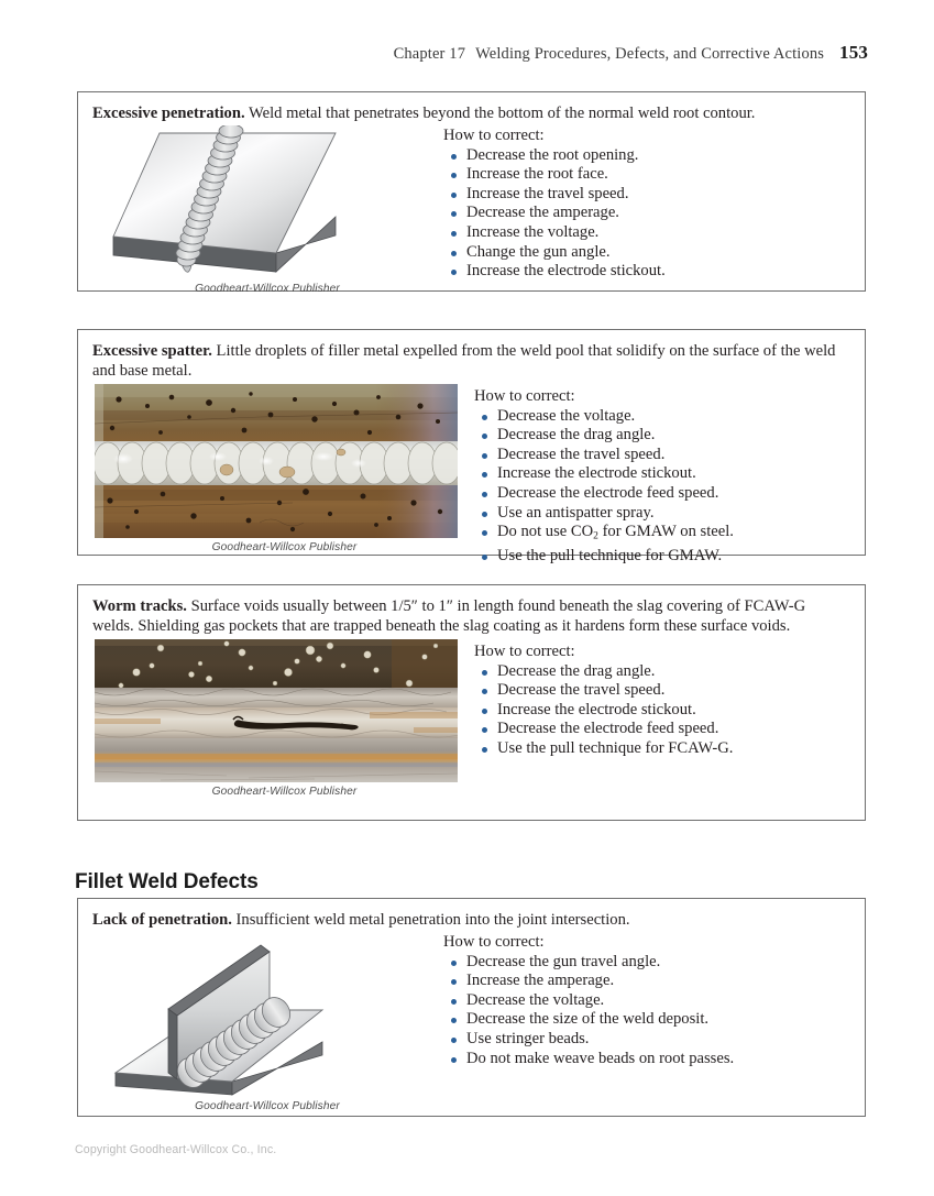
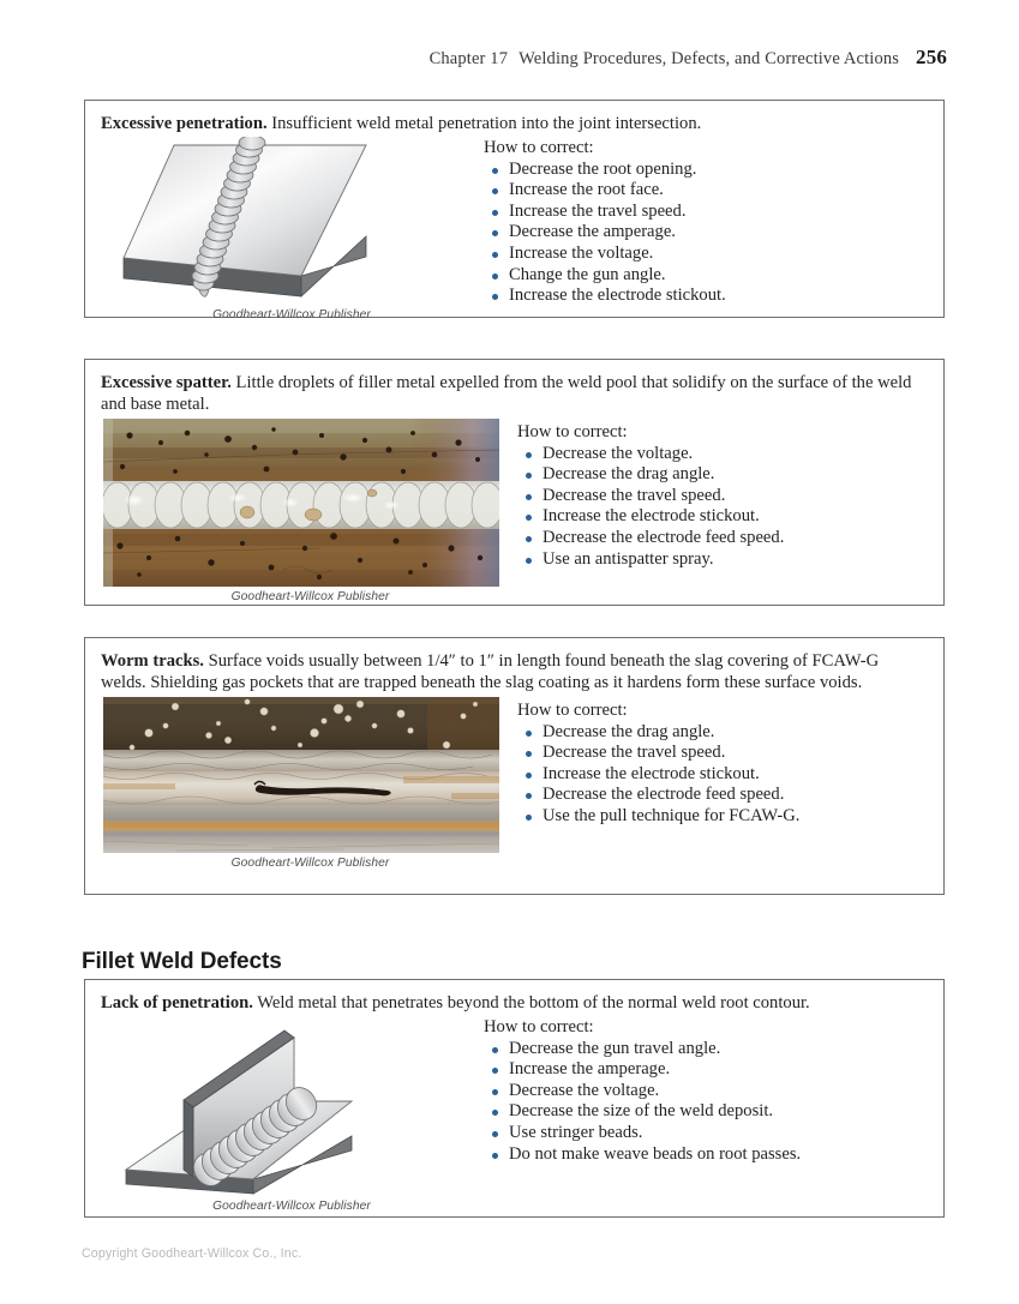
- Chapter 17 Welding Procedures, Defects, and Corrective Actions 153
+ Chapter 17 Welding Procedures, Defects, and Corrective Actions 256
- Excessive penetration. Weld metal that penetrates beyond the bottom of the normal weld root contour.
+ Excessive penetration. Insufficient weld metal penetration into the joint intersection.
  Goodheart-Willcox Publisher
  How to correct:
  Decrease the root opening.
  Increase the root face.
  Increase the travel speed.
  Decrease the amperage.
  Increase the voltage.
  Change the gun angle.
  Increase the electrode stickout.
  Excessive spatter. Little droplets of filler metal expelled from the weld pool that solidify on the surface of the weld and base metal.
  Goodheart-Willcox Publisher
  How to correct:
  Decrease the voltage.
  Decrease the drag angle.
  Decrease the travel speed.
  Increase the electrode stickout.
  Decrease the electrode feed speed.
  Use an antispatter spray.
- Do not use CO2 for GMAW on steel.
- Use the pull technique for GMAW.
- Worm tracks. Surface voids usually between 1/5″ to 1″ in length found beneath the slag covering of FCAW-G welds. Shielding gas pockets that are trapped beneath the slag coating as it hardens form these surface voids.
+ Worm tracks. Surface voids usually between 1/4″ to 1″ in length found beneath the slag covering of FCAW-G welds. Shielding gas pockets that are trapped beneath the slag coating as it hardens form these surface voids.
  Goodheart-Willcox Publisher
  How to correct:
  Decrease the drag angle.
  Decrease the travel speed.
  Increase the electrode stickout.
  Decrease the electrode feed speed.
  Use the pull technique for FCAW-G.
  Fillet Weld Defects
- Lack of penetration. Insufficient weld metal penetration into the joint intersection.
+ Lack of penetration. Weld metal that penetrates beyond the bottom of the normal weld root contour.
  Goodheart-Willcox Publisher
  How to correct:
  Decrease the gun travel angle.
  Increase the amperage.
  Decrease the voltage.
  Decrease the size of the weld deposit.
  Use stringer beads.
  Do not make weave beads on root passes.
  Copyright Goodheart-Willcox Co., Inc.
